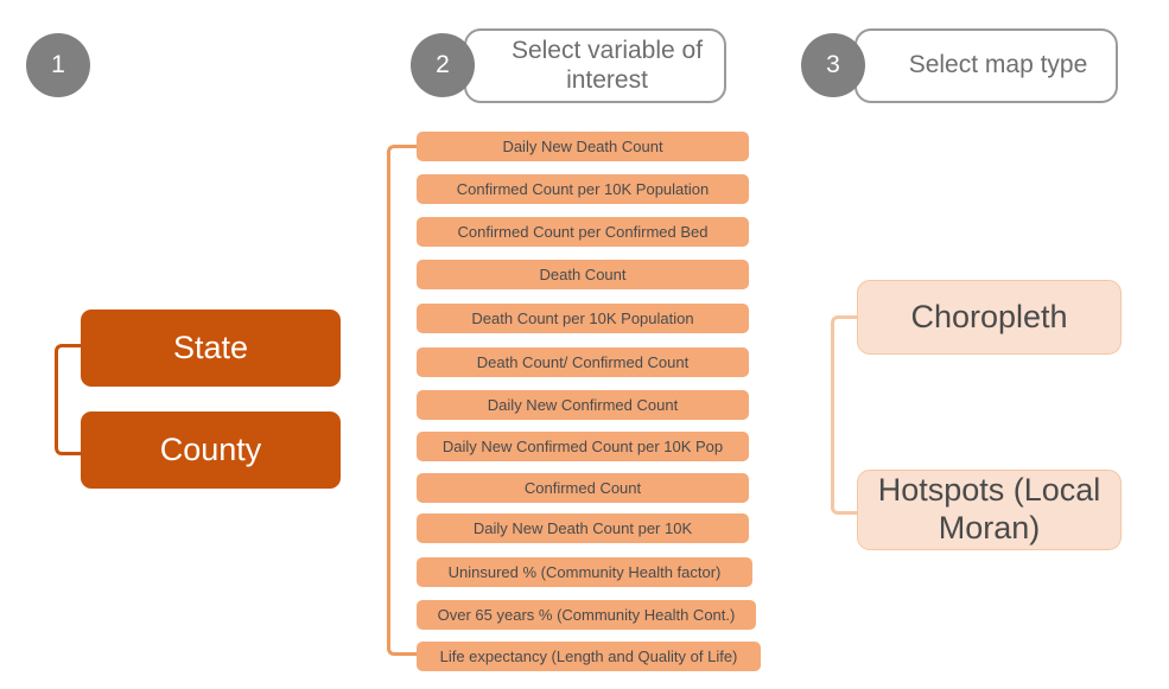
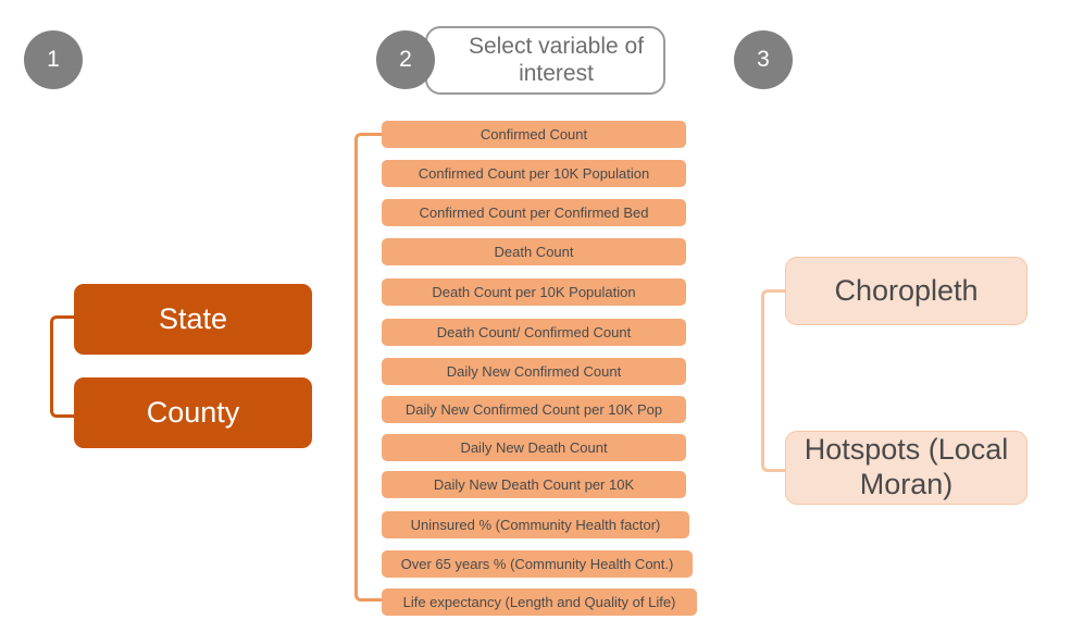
  1
  Select variable of interest
  2
- Select map type
  3
  State
  County
- Daily New Death Count
+ Confirmed Count
  Confirmed Count per 10K Population
  Confirmed Count per Confirmed Bed
  Death Count
  Death Count per 10K Population
  Death Count/ Confirmed Count
  Daily New Confirmed Count
  Daily New Confirmed Count per 10K Pop
- Confirmed Count
+ Daily New Death Count
  Daily New Death Count per 10K
  Uninsured % (Community Health factor)
  Over 65 years % (Community Health Cont.)
  Life expectancy (Length and Quality of Life)
  Choropleth
  Hotspots (Local Moran)
